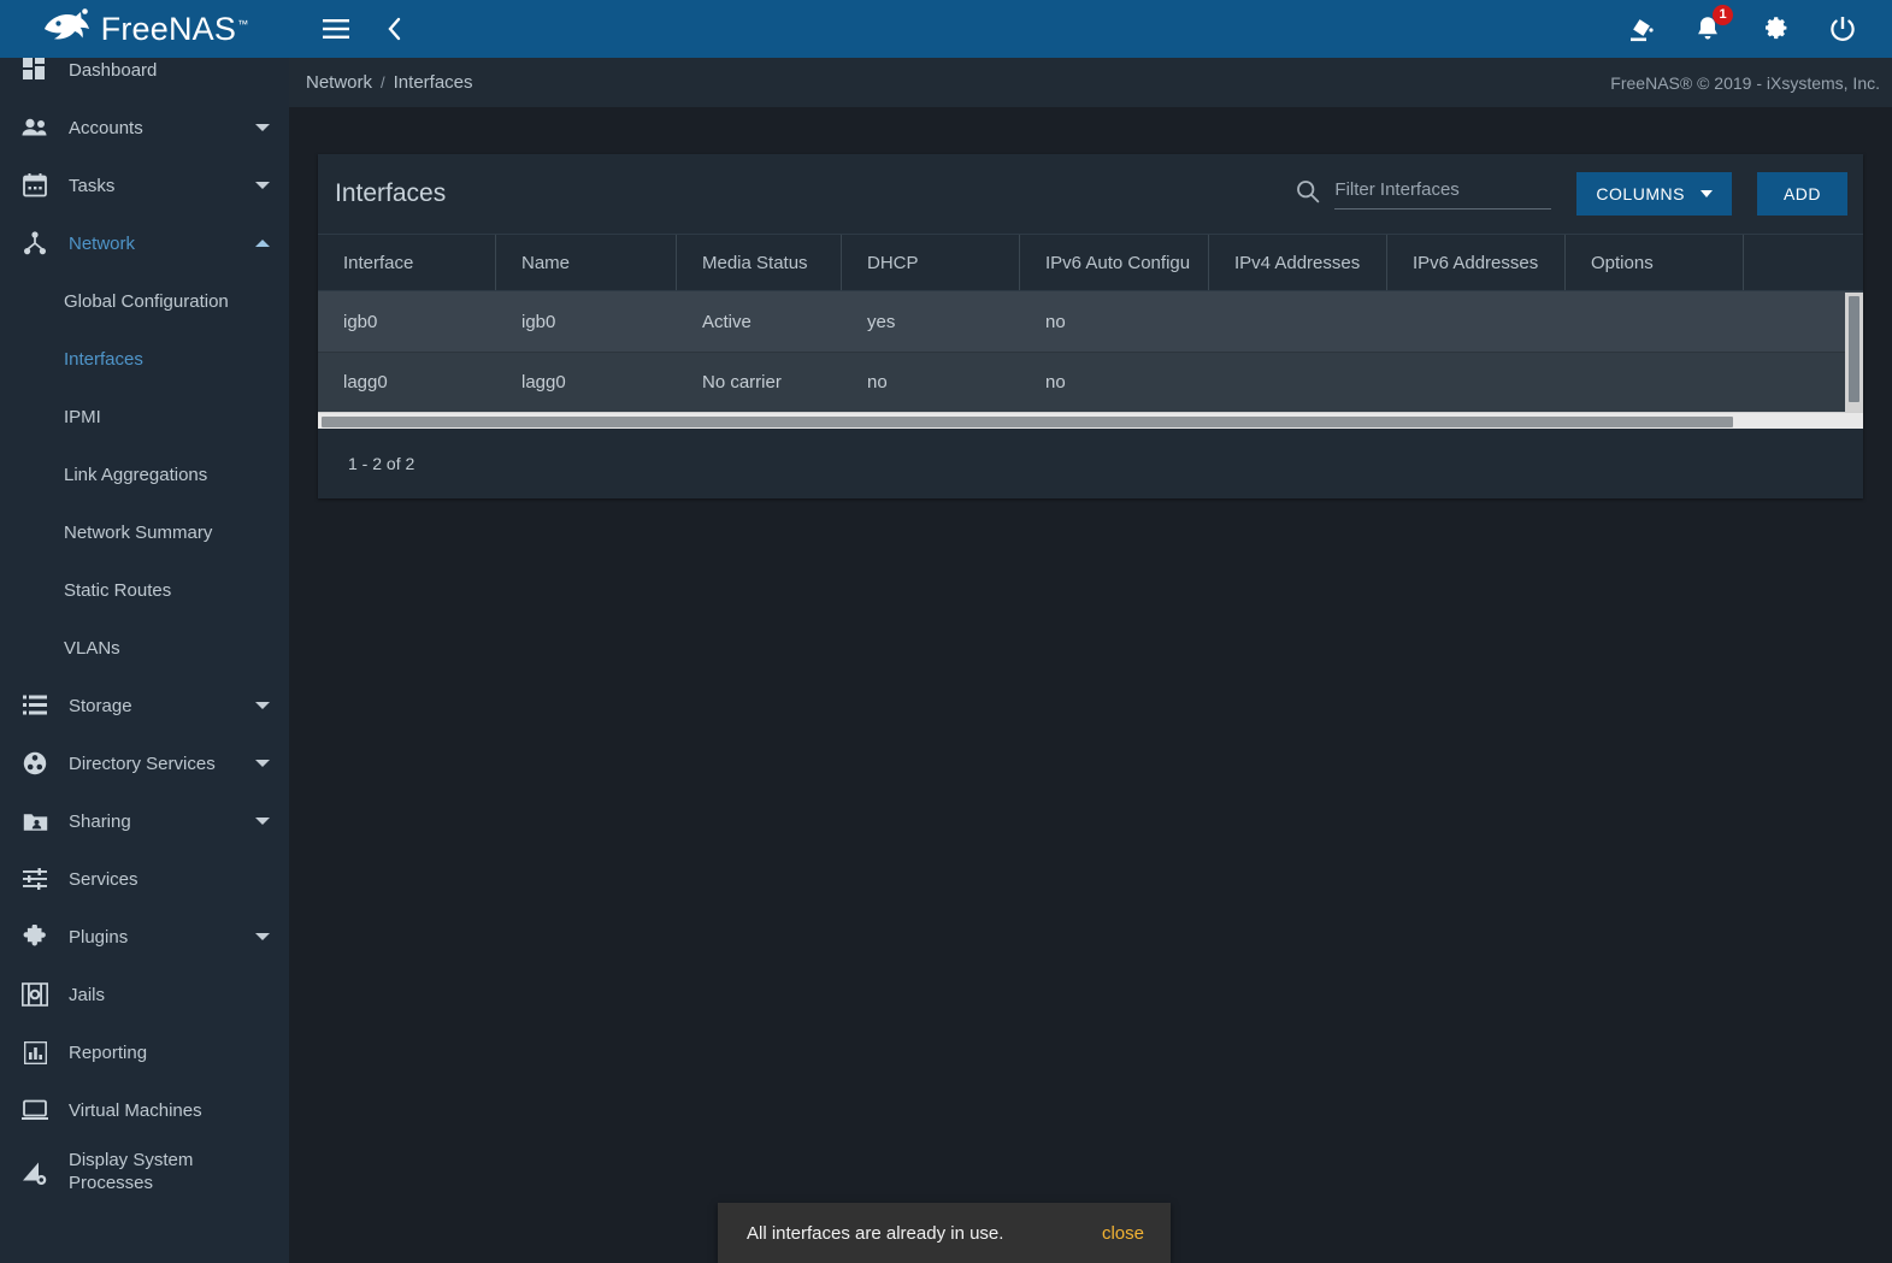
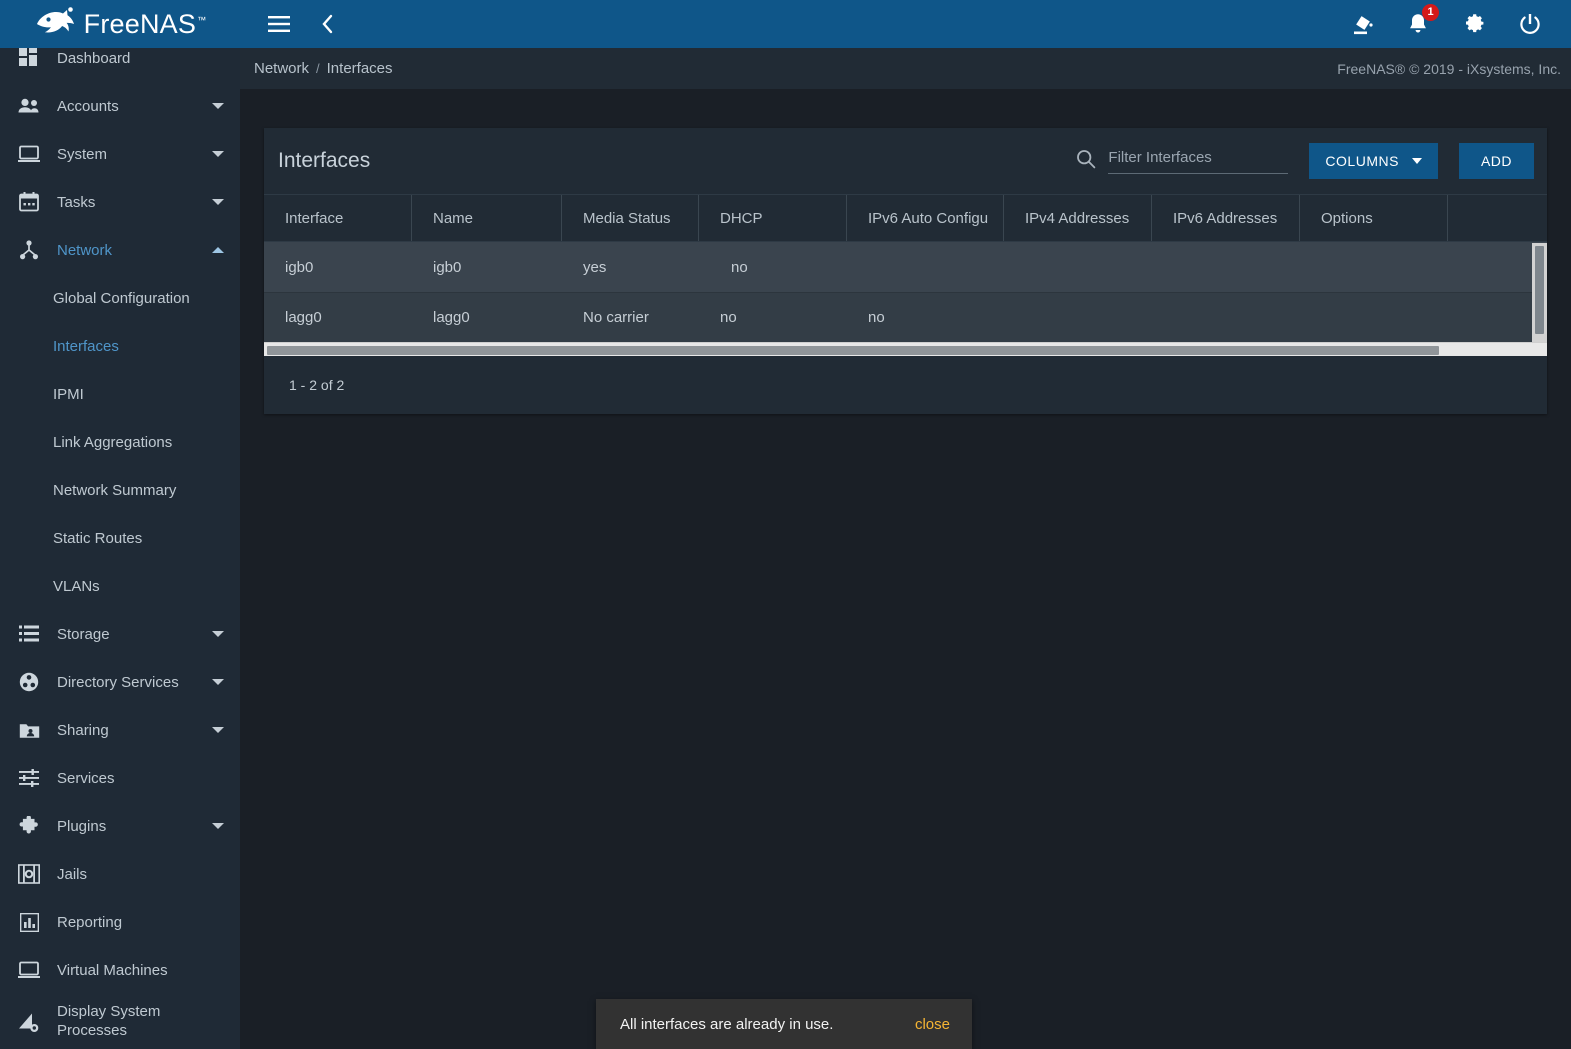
  FreeNAS™
  1
  Dashboard
  Accounts
+ System
  Tasks
  Network
  Global Configuration
  Interfaces
  IPMI
  Link Aggregations
  Network Summary
  Static Routes
  VLANs
  Storage
  Directory Services
  Sharing
  Services
  Plugins
  Jails
  Reporting
  Virtual Machines
  Display System Processes
  Network
  /
  Interfaces
  FreeNAS® © 2019 - iXsystems, Inc.
  Interfaces
  Filter Interfaces
  COLUMNS
  ADD
  Interface
  Name
  Media Status
  DHCP
  IPv6 Auto Configu
  IPv4 Addresses
  IPv6 Addresses
  Options
  igb0
  igb0
- Active
  yes
  no
  lagg0
  lagg0
  No carrier
  no
  no
  1 - 2 of 2
  All interfaces are already in use.
  close
